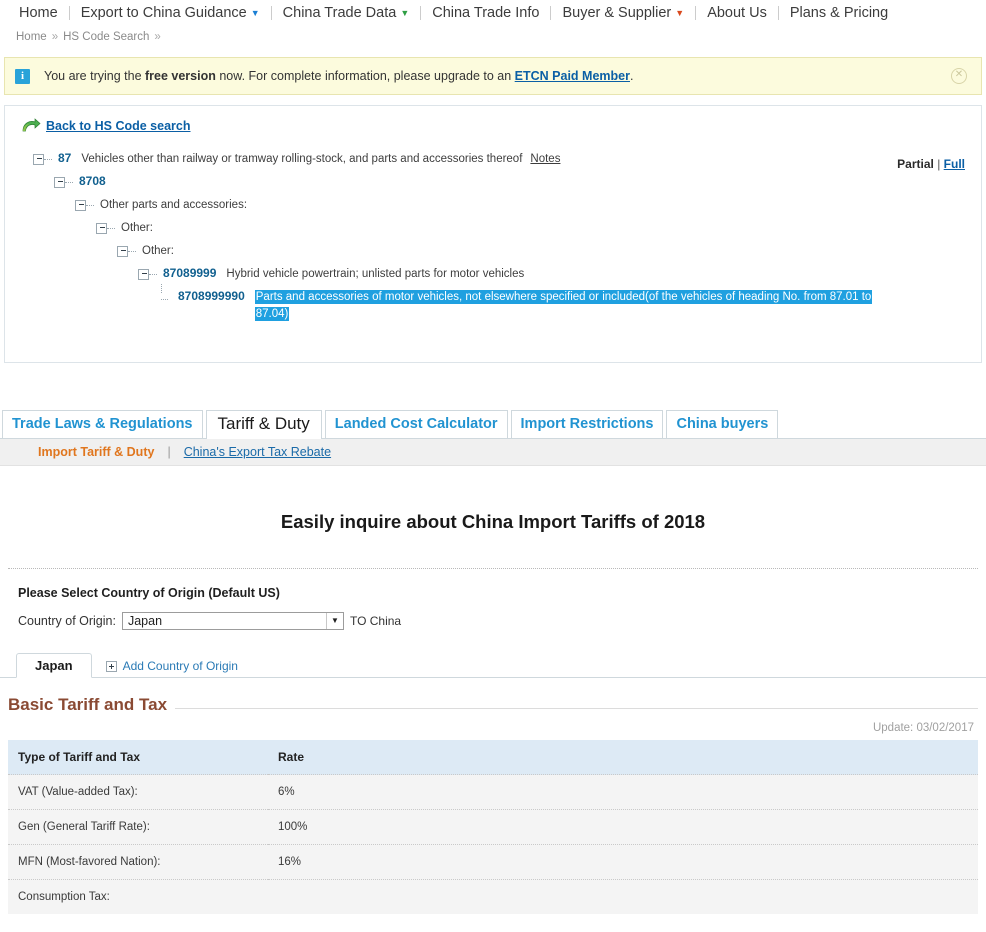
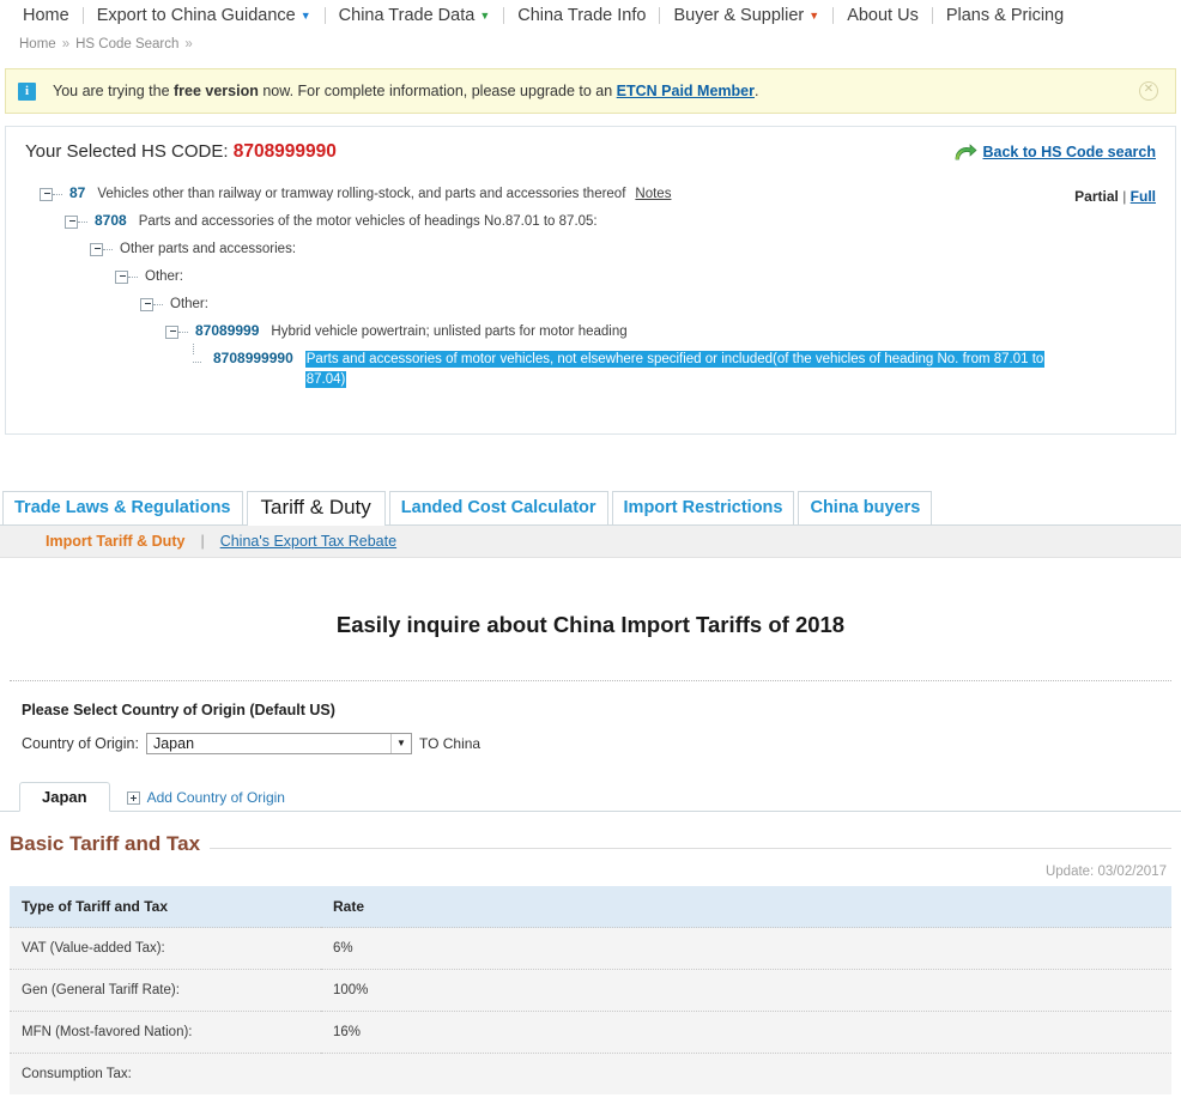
  Home
  Export to China Guidance
  ▼
  China Trade Data
  ▼
  China Trade Info
  Buyer & Supplier
  ▼
  About Us
  Plans & Pricing
  Home
  »
  HS Code Search
  »
  i
  You are trying the free version now. For complete information, please upgrade to an ETCN Paid Member.
  ✕
+ Your Selected HS CODE: 8708999990
  Back to HS Code search
  Partial | Full
  87
  Vehicles other than railway or tramway rolling-stock, and parts and accessories thereof Notes
  8708
+ Parts and accessories of the motor vehicles of headings No.87.01 to 87.05:
  Other parts and accessories:
  Other:
  Other:
  87089999
- Hybrid vehicle powertrain; unlisted parts for motor vehicles
+ Hybrid vehicle powertrain; unlisted parts for motor heading
  8708999990
  Parts and accessories of motor vehicles, not elsewhere specified or included(of the vehicles of heading No. from 87.01 to 87.04)
  Trade Laws & Regulations
  Tariff & Duty
  Landed Cost Calculator
  Import Restrictions
  China buyers
  Import Tariff & Duty
  |
  China's Export Tax Rebate
  Easily inquire about China Import Tariffs of 2018
  Please Select Country of Origin (Default US)
  Country of Origin:
  Japan
  ▼
  TO China
  Japan
  Add Country of Origin
  Basic Tariff and Tax
  Update: 03/02/2017
  Type of Tariff and Tax	Rate
  VAT (Value-added Tax):	6%
  Gen (General Tariff Rate):	100%
  MFN (Most-favored Nation):	16%
  Consumption Tax:
